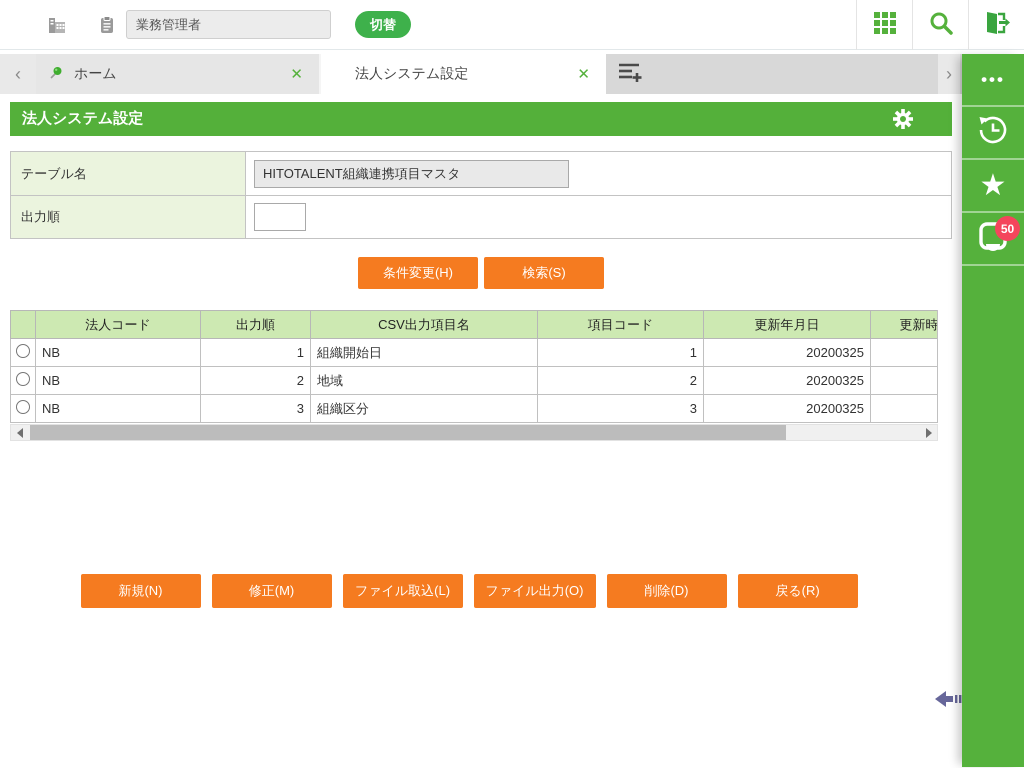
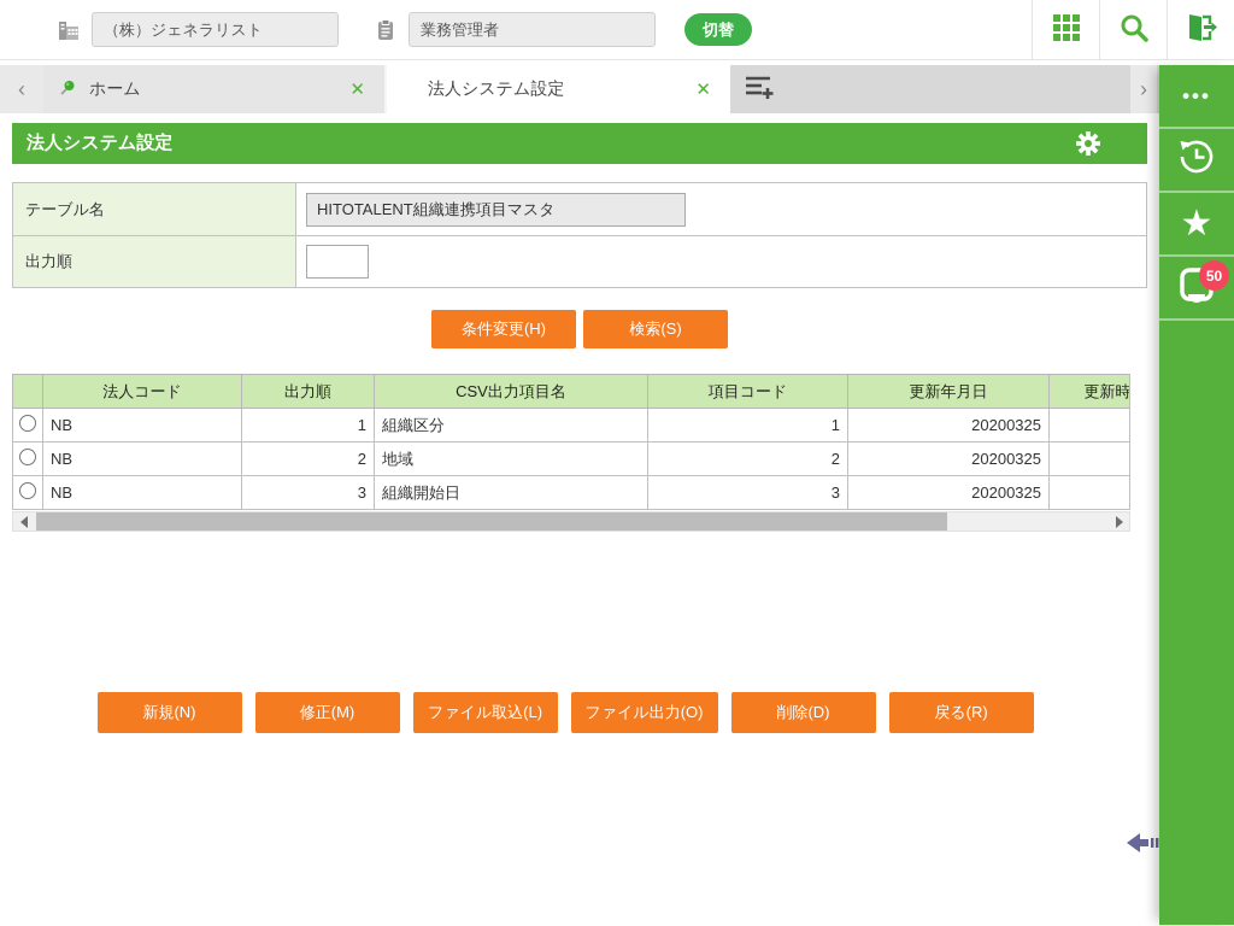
+ （株）ジェネラリスト
  業務管理者
  切替
  ‹
  ホーム
  ✕
  法人システム設定
  ✕
  ›
  法人システム設定
  テーブル名
  HITOTALENT組織連携項目マスタ
  出力順
  条件変更(H)
  検索(S)
  	法人コード	出力順	CSV出力項目名	項目コード	更新年月日	更新時
- 	NB	1	組織開始日	1	20200325
+ 	NB	1	組織区分	1	20200325
  	NB	2	地域	2	20200325
- 	NB	3	組織区分	3	20200325
+ 	NB	3	組織開始日	3	20200325
  新規(N)
  修正(M)
  ファイル取込(L)
  ファイル出力(O)
  削除(D)
  戻る(R)
  •••
  ★
  50
